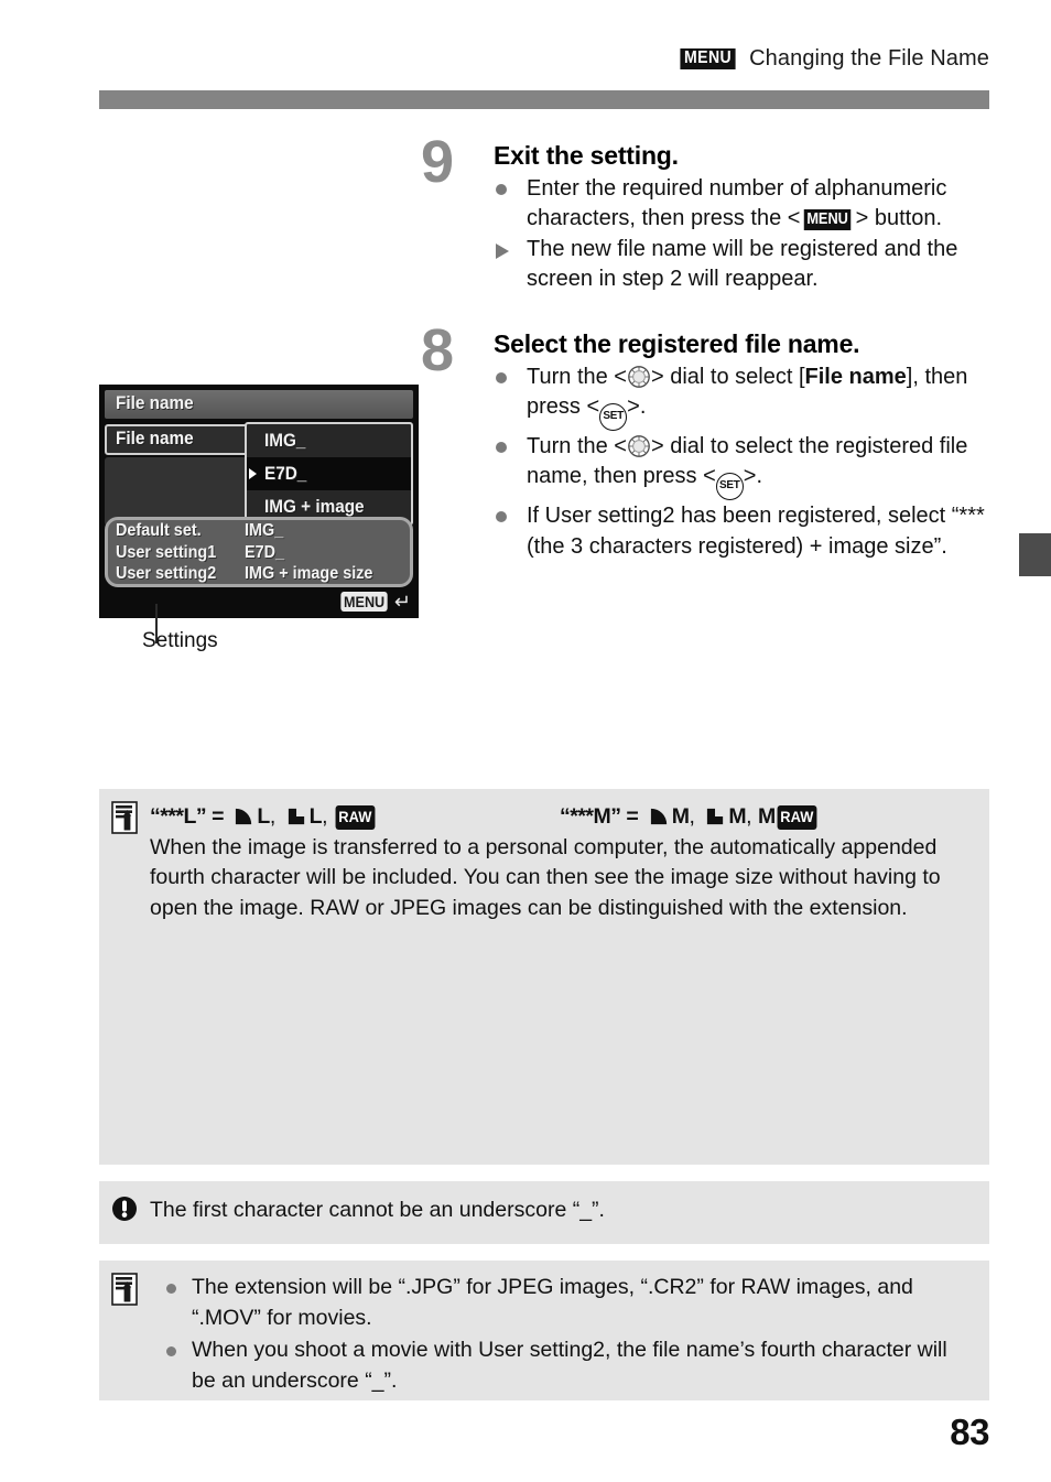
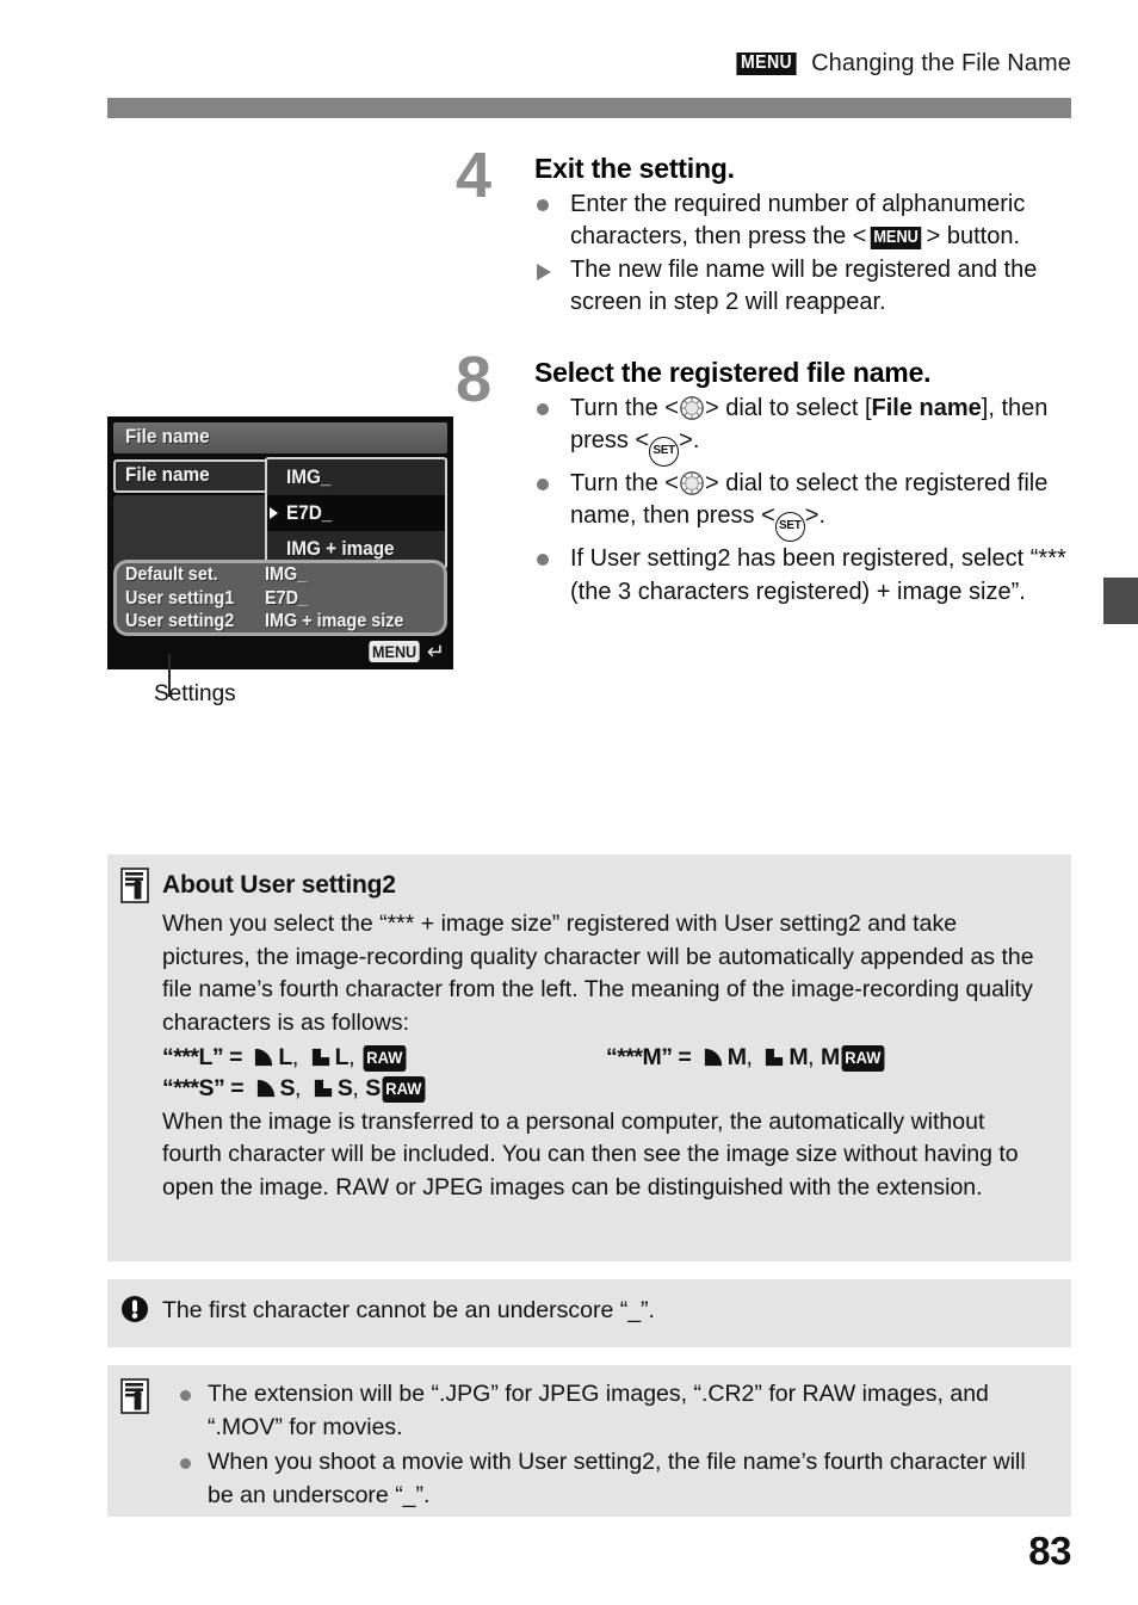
  MENU
  Changing the File Name
- 9
+ 4
  Exit the setting.
  Enter the required number of alphanumeric characters, then press the < MENU > button.
  The new file name will be registered and the screen in step 2 will reappear.
  8
  Select the registered file name.
  Turn the < > dial to select [File name], then press < SET>.
  Turn the < > dial to select the registered file name, then press < SET>.
  If User setting2 has been registered, select “*** (the 3 characters registered) + image size”.
  File name
  File name
  IMG_
  E7D_
  Default set.
  IMG_
  User setting1
  E7D_
  User setting2
  IMG + image size
  MENU
  ↵
  Settings
+ About User setting2
+ When you select the “*** + image size” registered with User setting2 and take pictures, the image-recording quality character will be automatically appended as the file name’s fourth character from the left. The meaning of the image-recording quality characters is as follows:
  “***L” = L, L, RAW
  “***M” = M, M, M RAW
+ “***S” = S, S, S RAW
- When the image is transferred to a personal computer, the automatically appended fourth character will be included. You can then see the image size without having to open the image. RAW or JPEG images can be distinguished with the extension.
+ When the image is transferred to a personal computer, the automatically without fourth character will be included. You can then see the image size without having to open the image. RAW or JPEG images can be distinguished with the extension.
  The first character cannot be an underscore “_”.
  The extension will be “.JPG” for JPEG images, “.CR2” for RAW images, and “.MOV” for movies.
  When you shoot a movie with User setting2, the file name’s fourth character will be an underscore “_”.
  83
